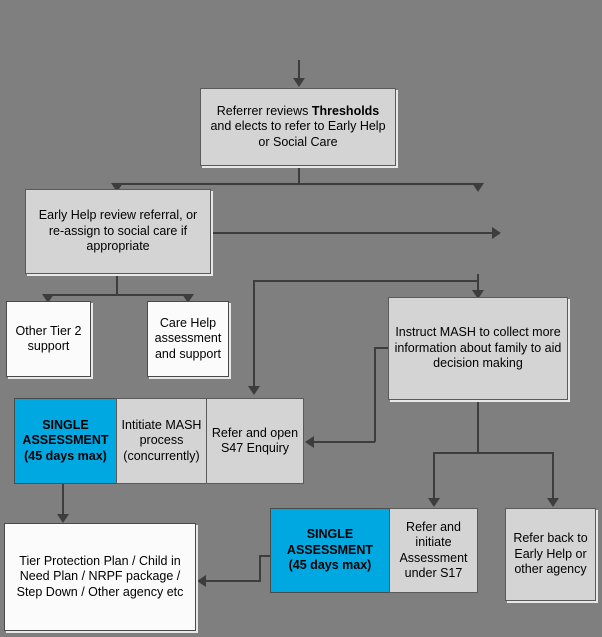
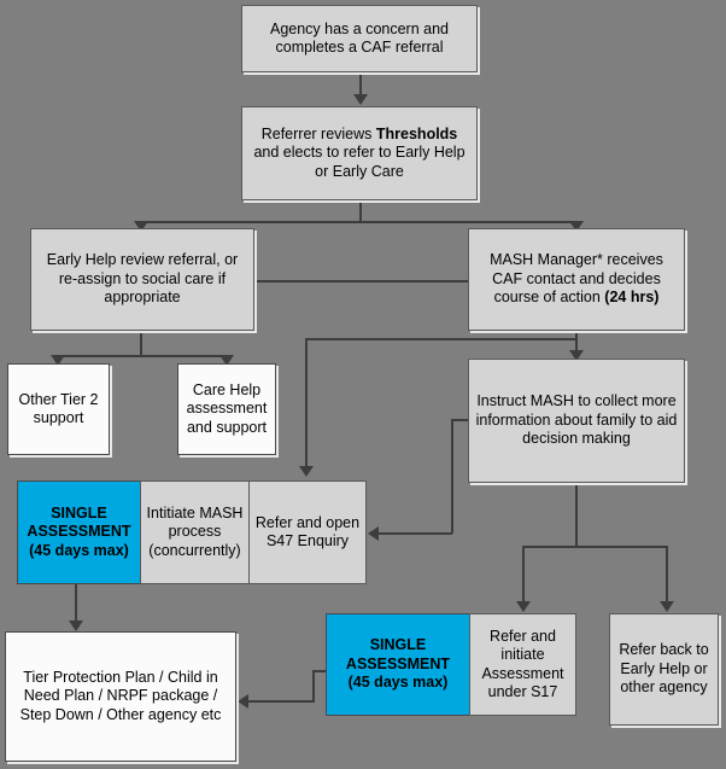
+ Agency has a concern and completes a CAF referral
- Referrer reviews Thresholds and elects to refer to Early Help or Social Care
+ Referrer reviews Thresholds and elects to refer to Early Help or Early Care
  Early Help review referral, or re-assign to social care if appropriate
+ MASH Manager* receives CAF contact and decides course of action (24 hrs)
  Other Tier 2 support
  Care Help assessment and support
  Instruct MASH to collect more information about family to aid decision making
  SINGLE
  ASSESSMENT
  (45 days max)
  Intitiate MASH process (concurrently)
  Refer and open S47 Enquiry
  SINGLE
  ASSESSMENT
  (45 days max)
  Refer and initiate Assessment under S17
  Refer back to Early Help or other agency
  Tier Protection Plan / Child in Need Plan / NRPF package / Step Down / Other agency etc
